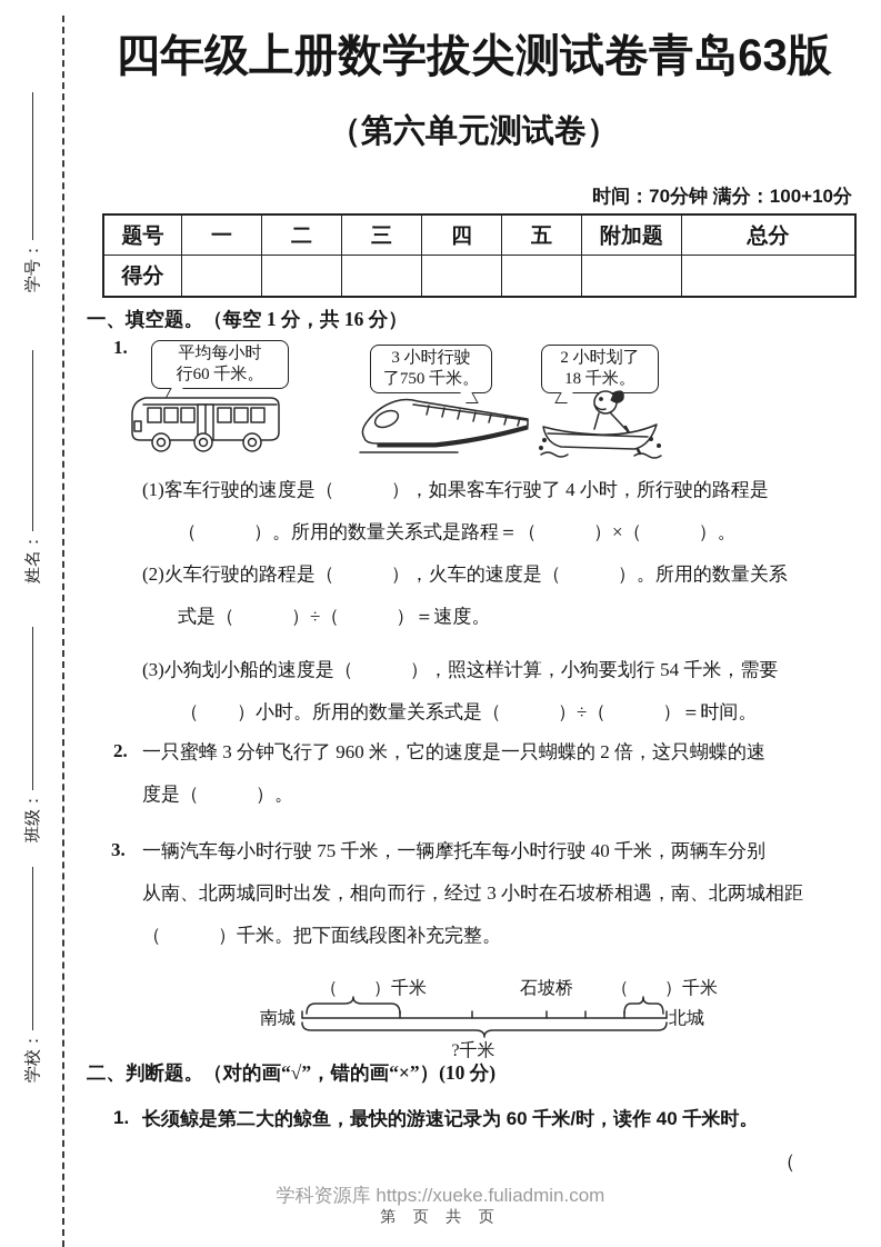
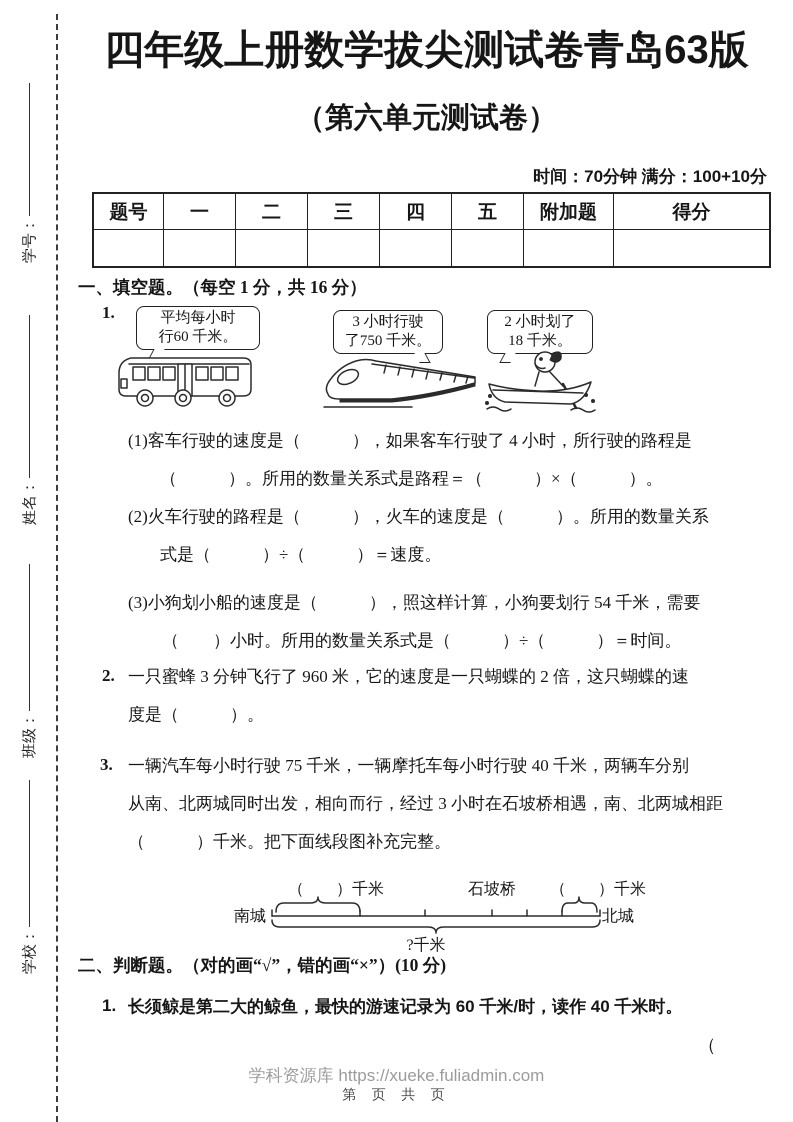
  四年级上册数学拔尖测试卷青岛63版
  （第六单元测试卷）
  时间：70分钟 满分：100+10分
  题号
  一
  二
  三
  四
  五
  附加题
- 总分
  得分
  一、填空题。（每空 1 分，共 16 分）
  1.
  平均每小时
  行60 千米。
  3 小时行驶
  了750 千米。
  2 小时划了
  18 千米。
  (1)客车行驶的速度是（ ），如果客车行驶了 4 小时，所行驶的路程是
  （ ）。所用的数量关系式是路程＝（ ）×（ ）。
  (2)火车行驶的路程是（ ），火车的速度是（ ）。所用的数量关系
  式是（ ）÷（ ）＝速度。
  (3)小狗划小船的速度是（ ），照这样计算，小狗要划行 54 千米，需要
  （ ）小时。所用的数量关系式是（ ）÷（ ）＝时间。
  2.
  一只蜜蜂 3 分钟飞行了 960 米，它的速度是一只蝴蝶的 2 倍，这只蝴蝶的速
  度是（ ）。
  3.
  一辆汽车每小时行驶 75 千米，一辆摩托车每小时行驶 40 千米，两辆车分别
  从南、北两城同时出发，相向而行，经过 3 小时在石坡桥相遇，南、北两城相距
  （ ）千米。把下面线段图补充完整。
  南城
  北城
  （ ）千米
  石坡桥
  （ ）千米
  ?千米
  二、判断题。（对的画“√”，错的画“×”）(10 分)
  1.
  长须鲸是第二大的鲸鱼，最快的游速记录为 60 千米/时，读作 40 千米时。
  （
  学科资源库 https://xueke.fuliadmin.com
  第 页 共 页
